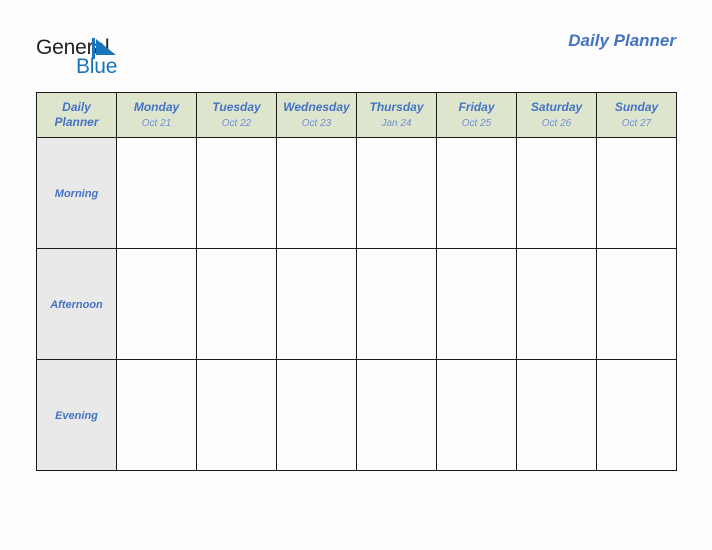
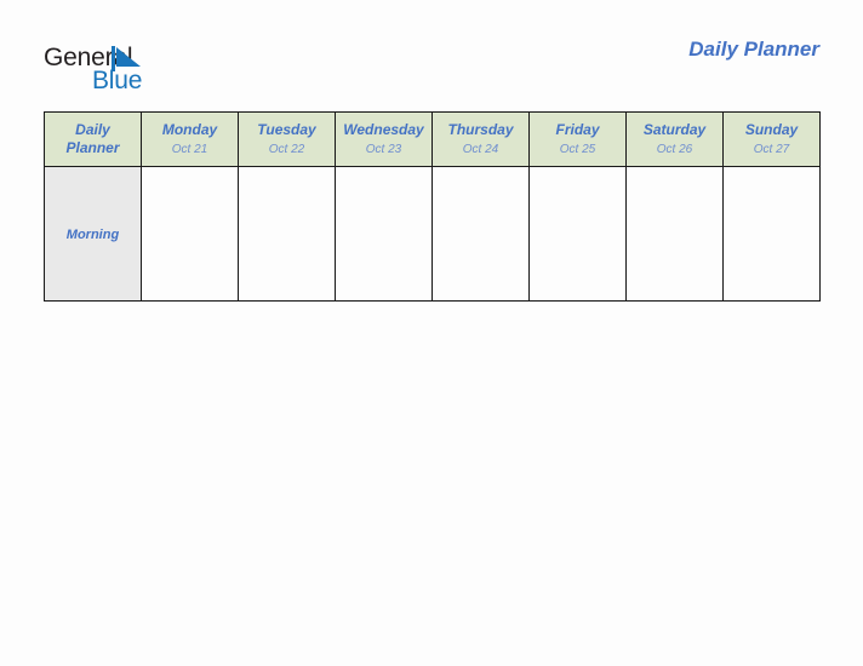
  Generl
  Blue
  Daily Planner
- Daily Planner	Monday Oct 21	Tuesday Oct 22	Wednesday Oct 23	Thursday Jan 24	Friday Oct 25	Saturday Oct 26	Sunday Oct 27
+ Daily Planner	Monday Oct 21	Tuesday Oct 22	Wednesday Oct 23	Thursday Oct 24	Friday Oct 25	Saturday Oct 26	Sunday Oct 27
  Morning
- Afternoon
- Evening
